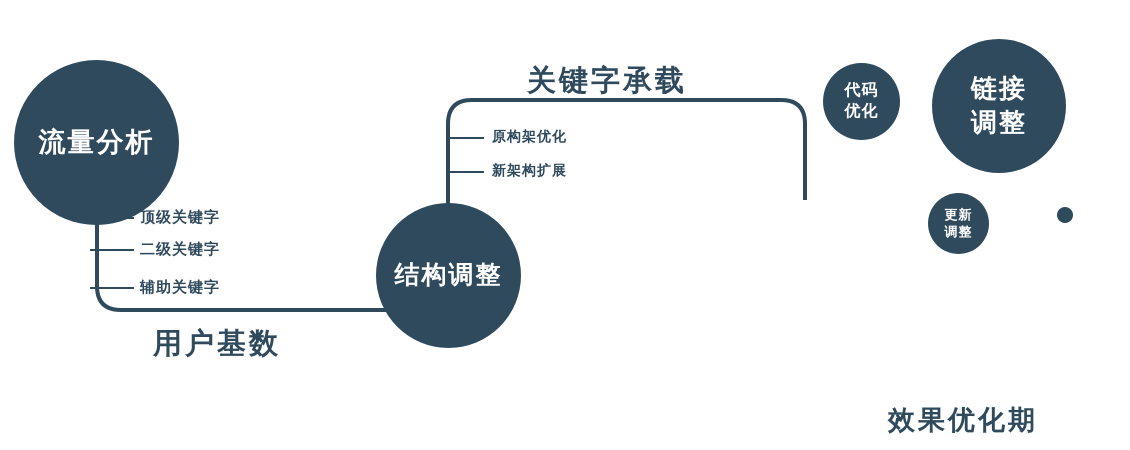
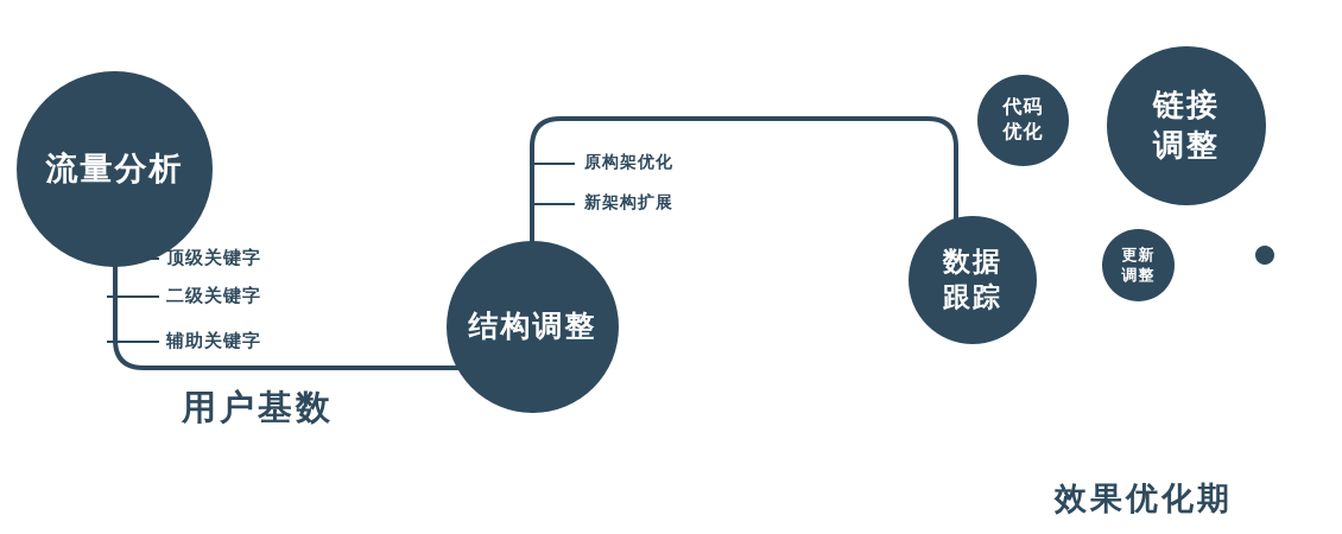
  流量分析
  结构调整
+ 数据
+ 跟踪
  代码
  优化
  链接
  调整
  更新
  调整
  用户基数
- 关键字承载
  效果优化期
  顶级关键字
  二级关键字
  辅助关键字
  原构架优化
  新架构扩展
